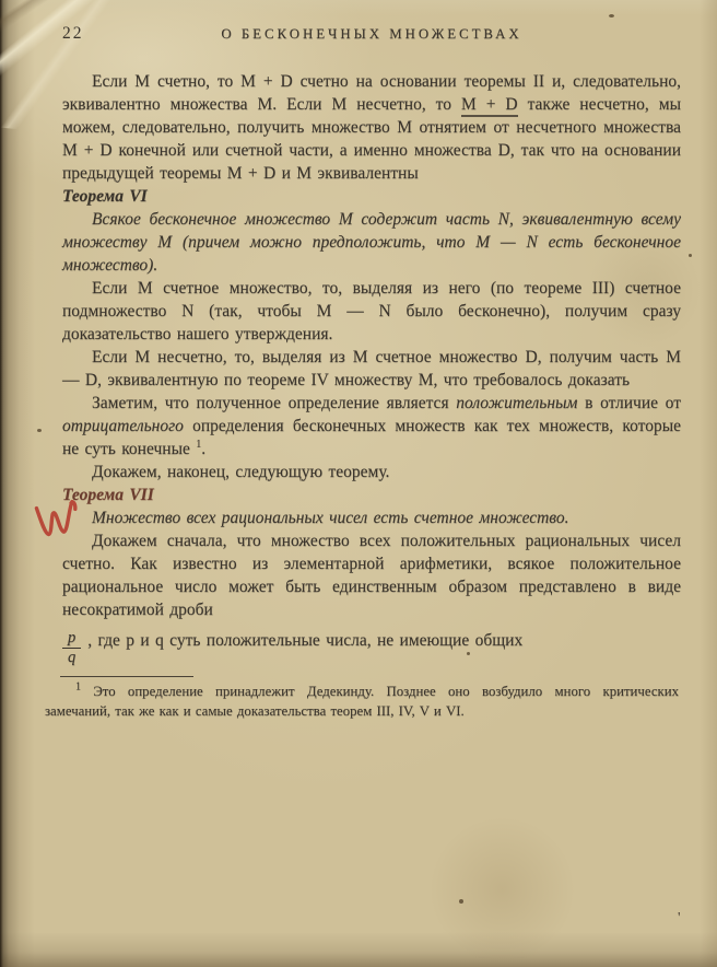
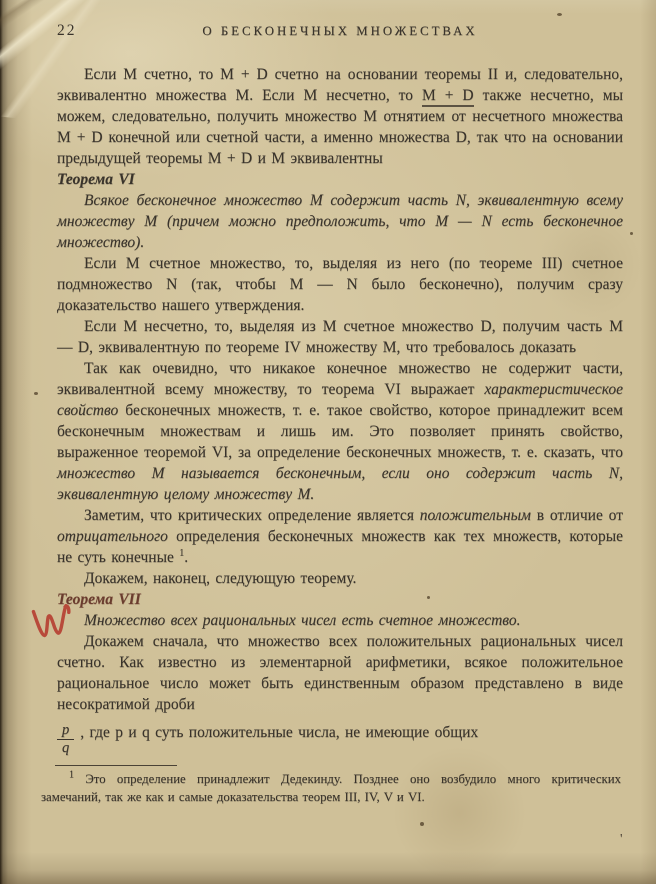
  22
  О БЕСКОНЕЧНЫХ МНОЖЕСТВАХ
  Если M счетно, то M + D счетно на основании теоремы II и, следовательно, эквивалентно множества M. Если M несчетно, то M + D также несчетно, мы можем, следовательно, получить множество M отнятием от несчетного множества M + D конечной или счетной части, а именно множества D, так что на основании предыдущей теоремы M + D и M эквивалентны
  Теорема VI
  Всякое бесконечное множество M содержит часть N, эквивалентную всему множеству M (причем можно предположить, что M — N есть бесконечное множество).
  Если M счетное множество, то, выделяя из него (по теореме III) счетное подмножество N (так, чтобы M — N было бесконечно), получим сразу доказательство нашего утверждения.
  Если M несчетно, то, выделяя из M счетное множество D, получим часть M — D, эквивалентную по теореме IV множеству M, что требовалось доказать
+ Так как очевидно, что никакое конечное множество не содержит части, эквивалентной всему множеству, то теорема VI выражает характеристическое свойство бесконечных множеств, т. е. такое свойство, которое принадлежит всем бесконечным множествам и лишь им. Это позволяет принять свойство, выраженное теоремой VI, за определение бесконечных множеств, т. е. сказать, что множество M называется бесконечным, если оно содержит часть N, эквивалентную целому множеству M.
- Заметим, что полученное определение является положительным в отличие от отрицательного определения бесконечных множеств как тех множеств, которые не суть конечные 1.
+ Заметим, что критических определение является положительным в отличие от отрицательного определения бесконечных множеств как тех множеств, которые не суть конечные 1.
  Докажем, наконец, следующую теорему.
  Теорема VII
  Множество всех рациональных чисел есть счетное множество.
  Докажем сначала, что множество всех положительных рациональных чисел счетно. Как известно из элементарной арифметики, всякое положительное рациональное число может быть единственным образом представлено в виде несократимой дроби
  p
  q
  , где p и q суть положительные числа, не имеющие общих
  1 Это определение принадлежит Дедекинду. Позднее оно возбудило много критических замечаний, так же как и самые доказательства теорем III, IV, V и VI.
  '
